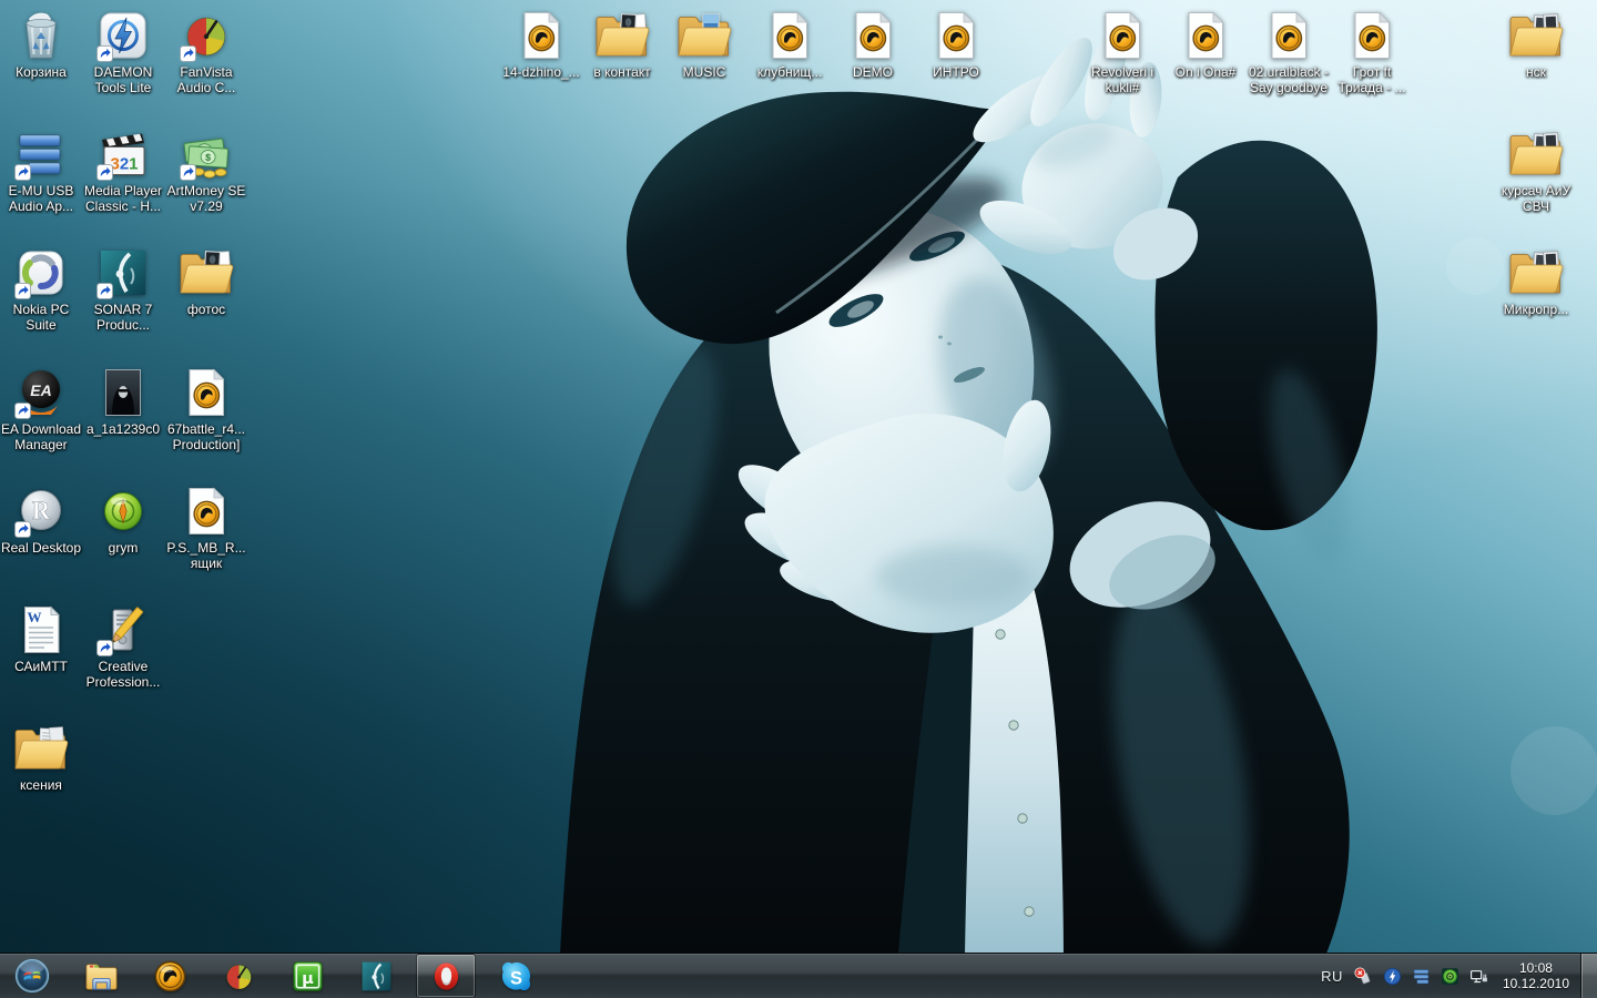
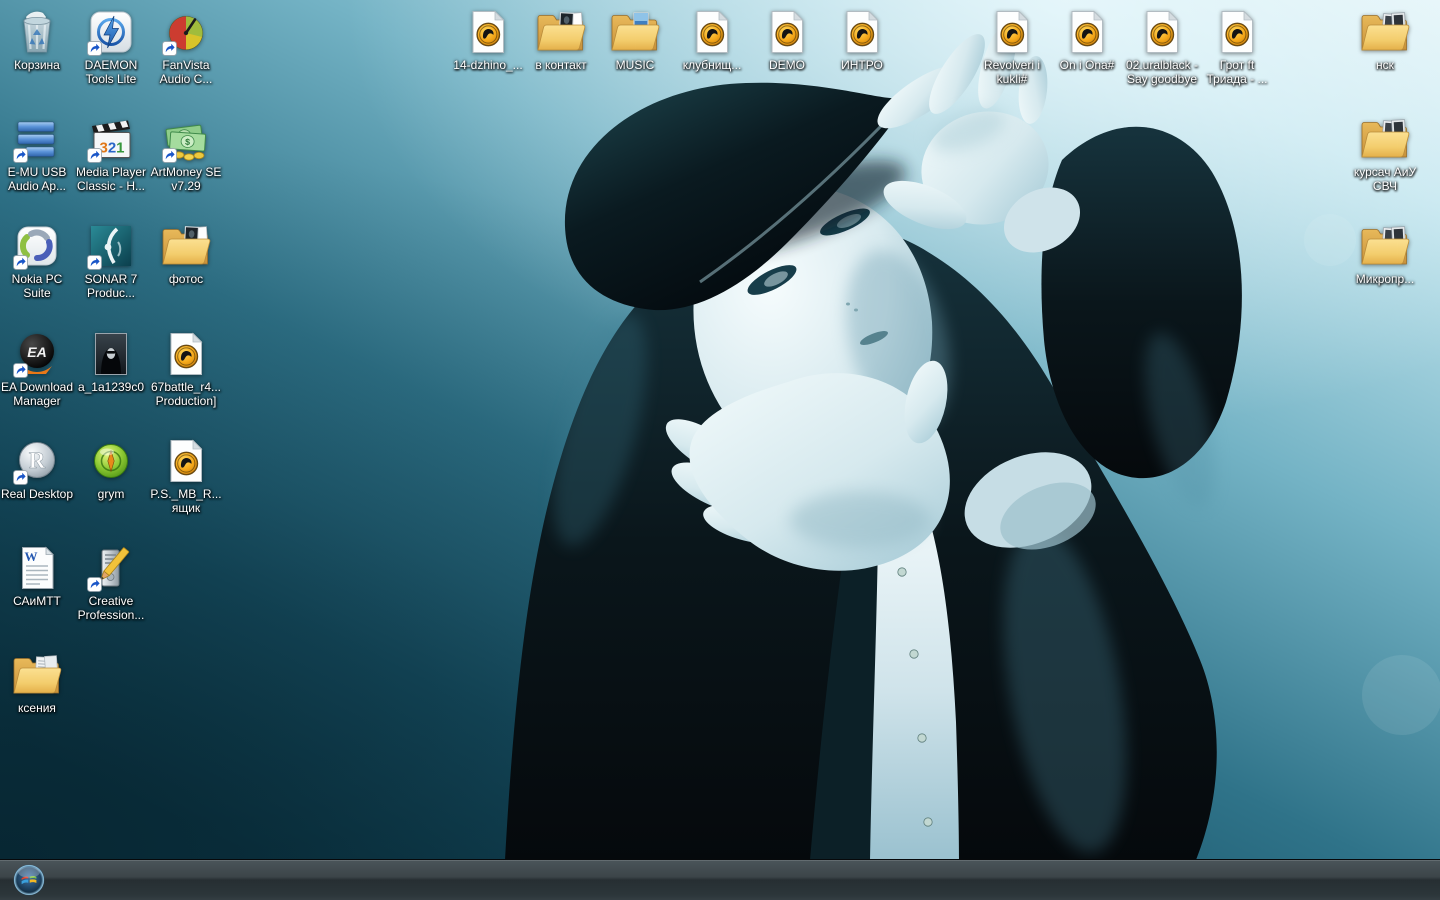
  Корзина
  DAEMON
  Tools Lite
  FanVista
  Audio C...
  E-MU USB
  Audio Ap...
  321
  Media Player
  Classic - H...
  ArtMoney SE
  v7.29
  Nokia PC
  Suite
  SONAR 7
  Produc...
  фотос
  EA
  EA Download
  Manager
  a_1a1239c0
  67battle_r4...
  Production]
  R
  Real Desktop
  grym
  P.S._MB_R...
  ящик
  W
  САиМТТ
  Creative
  Profession...
  ксения
  14-dzhino_...
  в контакт
  MUSIC
  клубнищ...
  DEMO
  ИНТРО
  Revolveri i
  kukli#
  On i Ona#
  02.uralblack -
  Say goodbye
  Грот ft
  Триада - ...
  нск
  курсач АиУ
  СВЧ
  Микропр...
- µ
- S
- RU
- 10:08
- 10.12.2010
